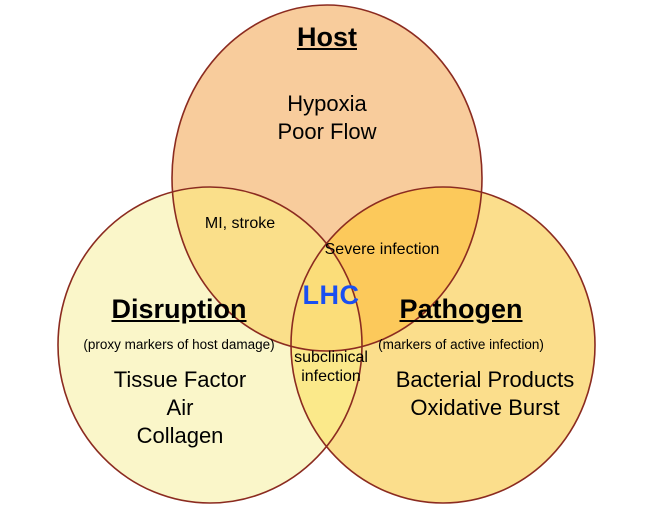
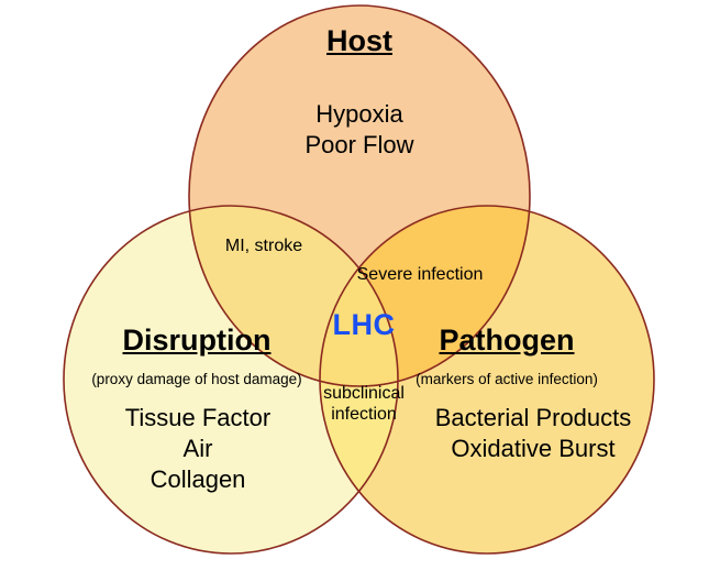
  Host
  Hypoxia
  Poor Flow
  Disruption
- (proxy markers of host damage)
+ (proxy damage of host damage)
  Tissue Factor
  Air
  Collagen
  Pathogen
  (markers of active infection)
  Bacterial Products
  Oxidative Burst
  MI, stroke
  Severe infection
  subclinical
  infection
  LHC
